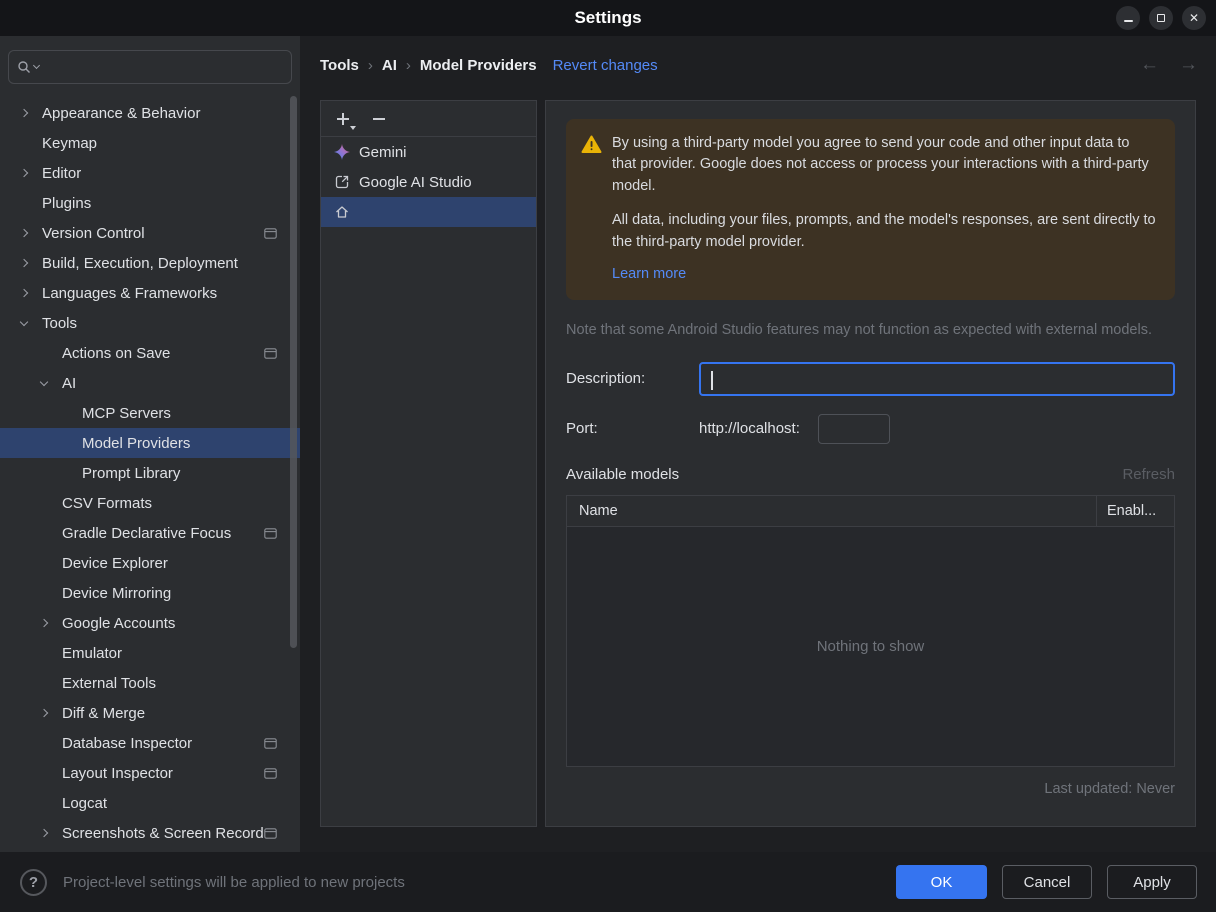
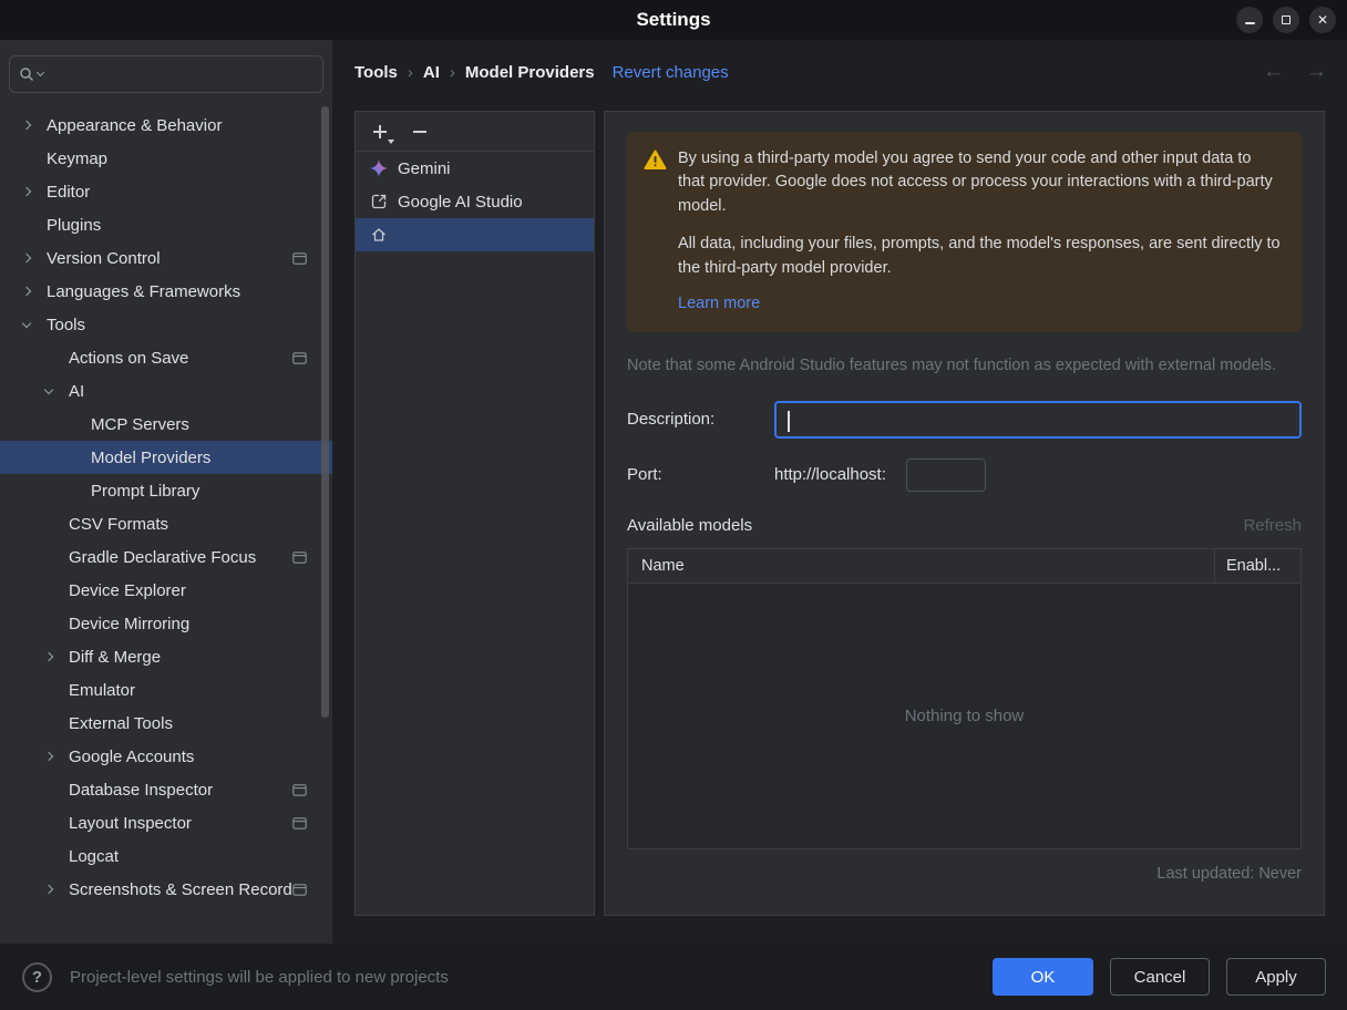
  Settings
  ✕
  Appearance & Behavior
  Keymap
  Editor
  Plugins
  Version Control
- Build, Execution, Deployment
  Languages & Frameworks
  Tools
  Actions on Save
  AI
  MCP Servers
  Model Providers
  Prompt Library
  CSV Formats
  Gradle Declarative Focus
  Device Explorer
  Device Mirroring
- Google Accounts
+ Diff & Merge
  Emulator
  External Tools
- Diff & Merge
+ Google Accounts
  Database Inspector
  Layout Inspector
  Logcat
  Screenshots & Screen Record
  Tools
  ›
  AI
  ›
  Model Providers
  Revert changes
  ←
  →
  Gemini
  Google AI Studio
  By using a third-party model you agree to send your code and other input data to that provider. Google does not access or process your interactions with a third-party model.
  All data, including your files, prompts, and the model's responses, are sent directly to the third-party model provider.
  Learn more
  Note that some Android Studio features may not function as expected with external models.
  Description:
  Port:
  http://localhost:
  Available models
  Refresh
  Name
  Enabl...
  Nothing to show
  Last updated: Never
  ?
  Project-level settings will be applied to new projects
  OK
  Cancel
  Apply
